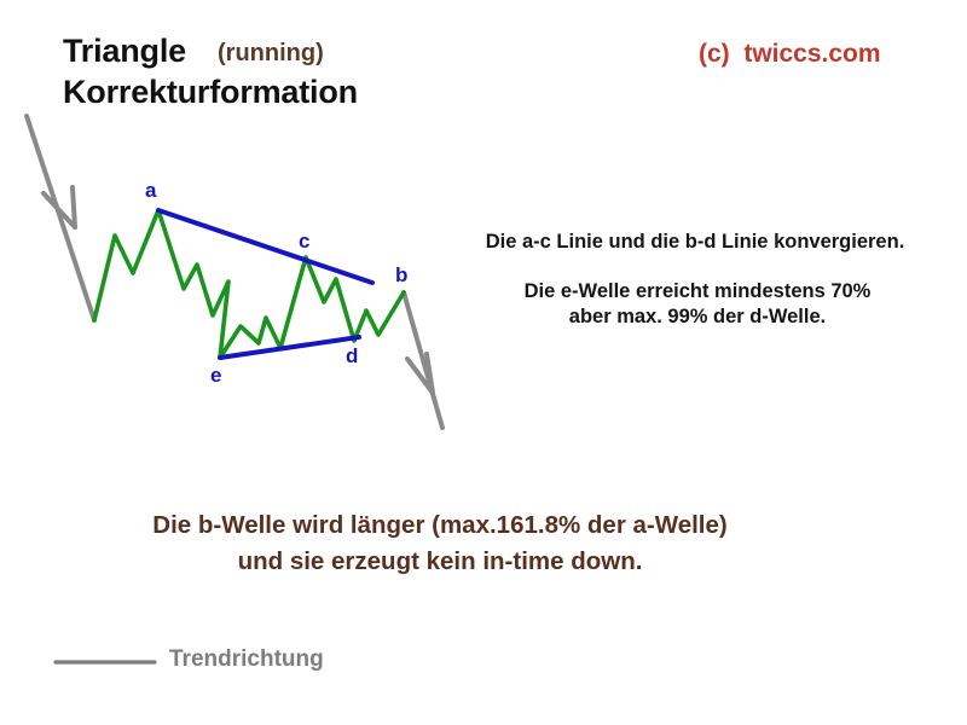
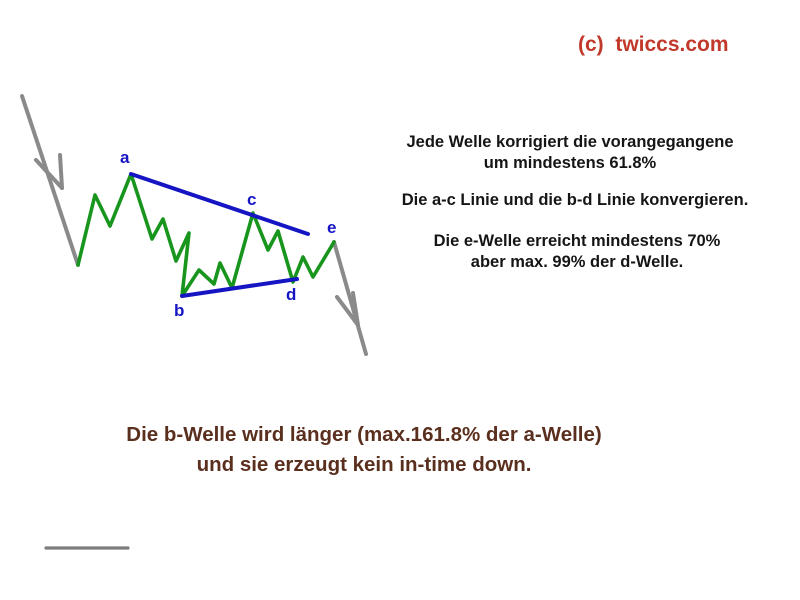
- Triangle
- (running)
- Korrekturformation
  (c) twiccs.com
+ Jede Welle korrigiert die vorangegangene
+ um mindestens 61.8%
  Die a-c Linie und die b-d Linie konvergieren.
  Die e-Welle erreicht mindestens 70%
  aber max. 99% der d-Welle.
  Die b-Welle wird länger (max.161.8% der a-Welle)
  und sie erzeugt kein in-time down.
  a
- e
+ b
  c
  d
- b
+ e
- Trendrichtung
